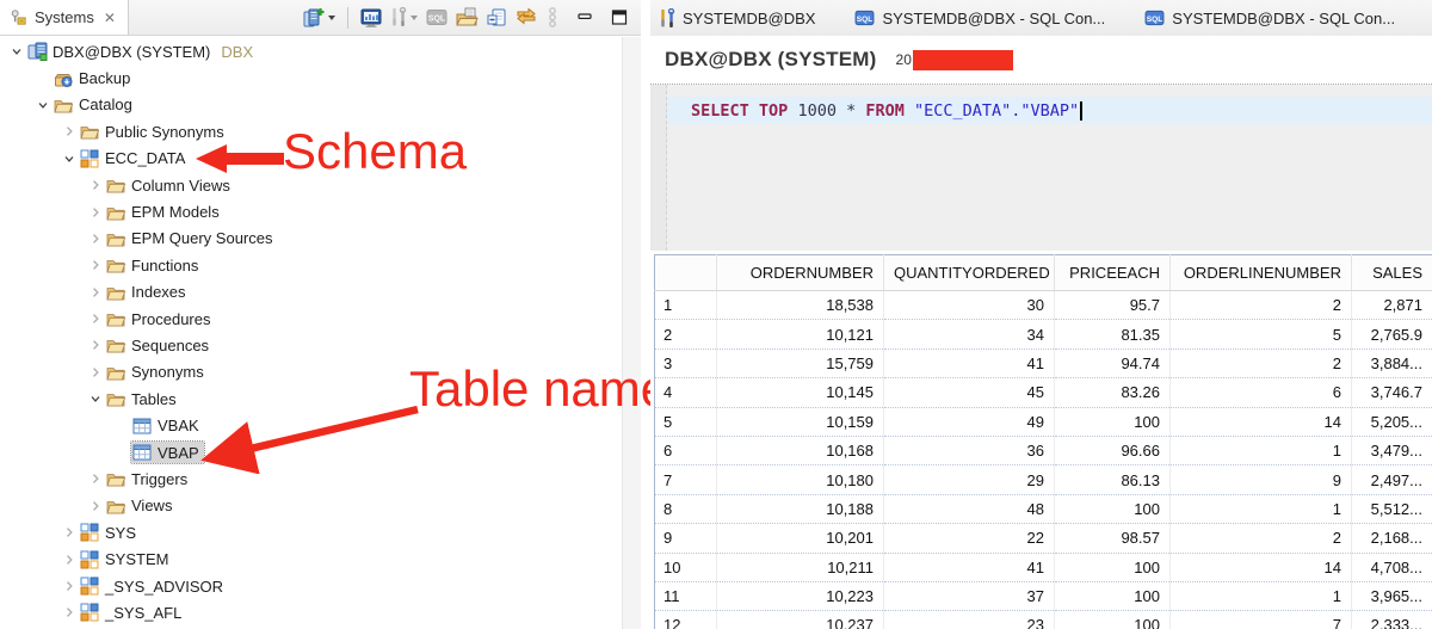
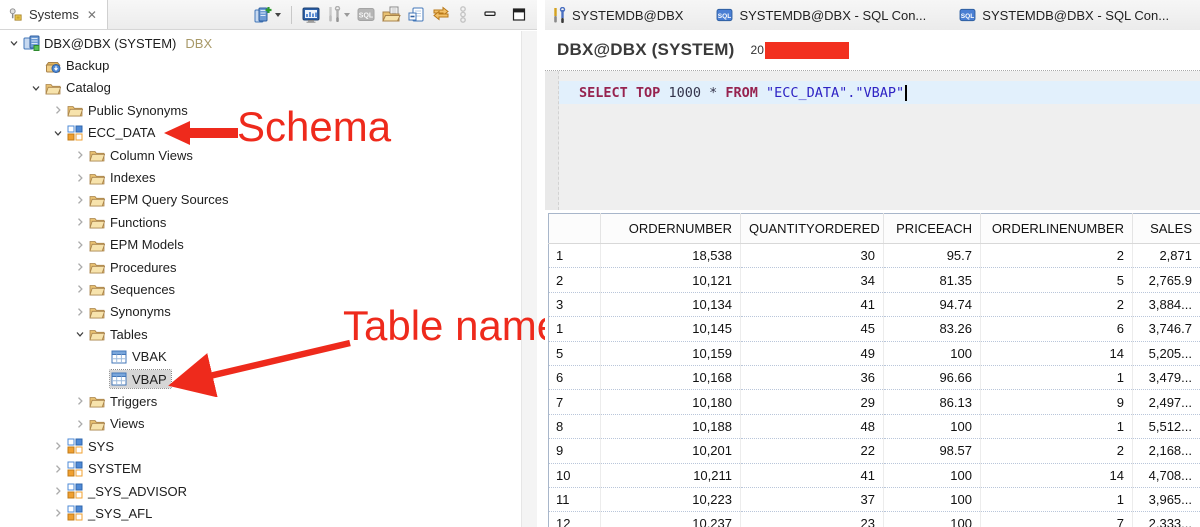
  Systems
  ✕
  DBX@DBX (SYSTEM)
  DBX
  Backup
  Catalog
  Public Synonyms
  ECC_DATA
  Column Views
- EPM Models
+ Indexes
  EPM Query Sources
  Functions
- Indexes
+ EPM Models
  Procedures
  Sequences
  Synonyms
  Tables
  VBAK
  VBAP
  Triggers
  Views
  SYS
  SYSTEM
  _SYS_ADVISOR
  _SYS_AFL
  Schema
  Table nam
  SYSTEMDB@DBX
  SYSTEMDB@DBX - SQL Con...
  SYSTEMDB@DBX - SQL Con...
  DBX@DBX (SYSTEM)
  20
  SELECT
  TOP
  1000 *
  FROM
  "ECC_DATA"."VBAP"
  	ORDERNUMBER	QUANTITYORDERED	PRICEEACH	ORDERLINENUMBER	SALES
  1	18,538	30	95.7	2	2,871
  2	10,121	34	81.35	5	2,765.9
- 3	15,759	41	94.74	2	3,884...
+ 3	10,134	41	94.74	2	3,884...
- 4	10,145	45	83.26	6	3,746.7
+ 1	10,145	45	83.26	6	3,746.7
  5	10,159	49	100	14	5,205...
  6	10,168	36	96.66	1	3,479...
  7	10,180	29	86.13	9	2,497...
  8	10,188	48	100	1	5,512...
  9	10,201	22	98.57	2	2,168...
  10	10,211	41	100	14	4,708...
  11	10,223	37	100	1	3,965...
  12	10,237	23	100	7	2,333...
